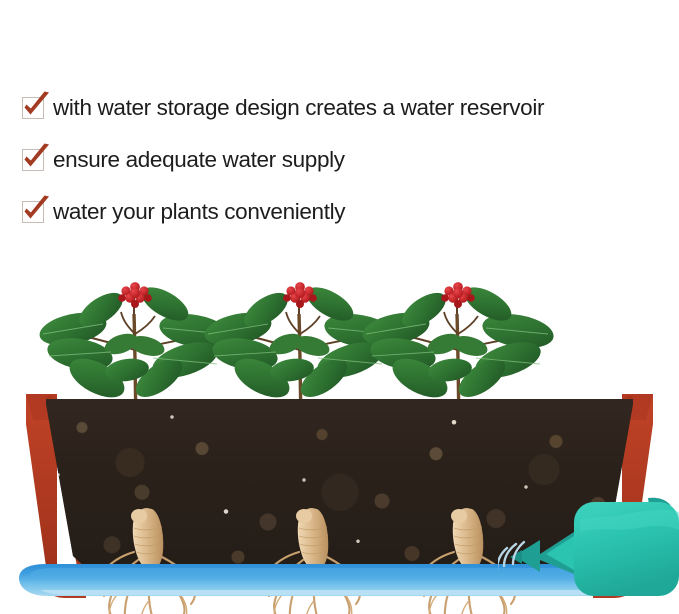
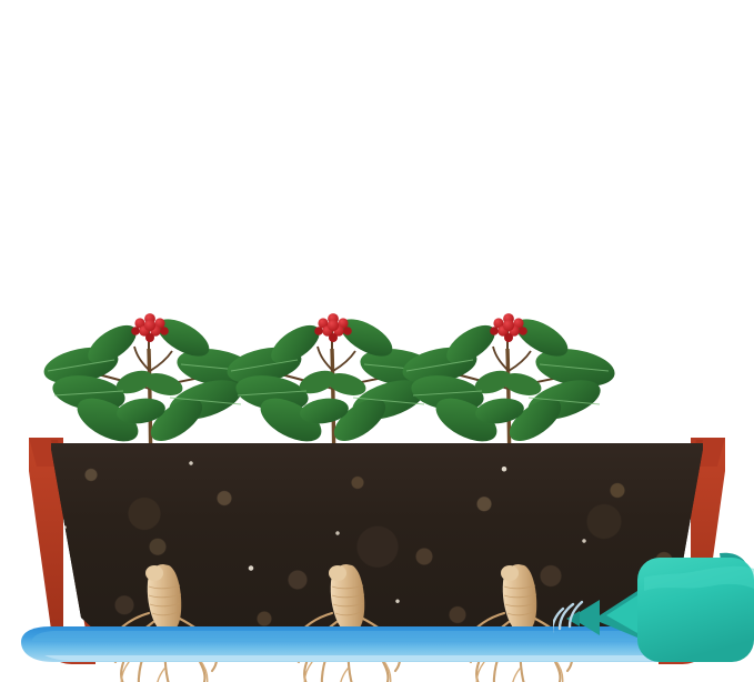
- with water storage design creates a water reservoir
- ensure adequate water supply
- water your plants conveniently
